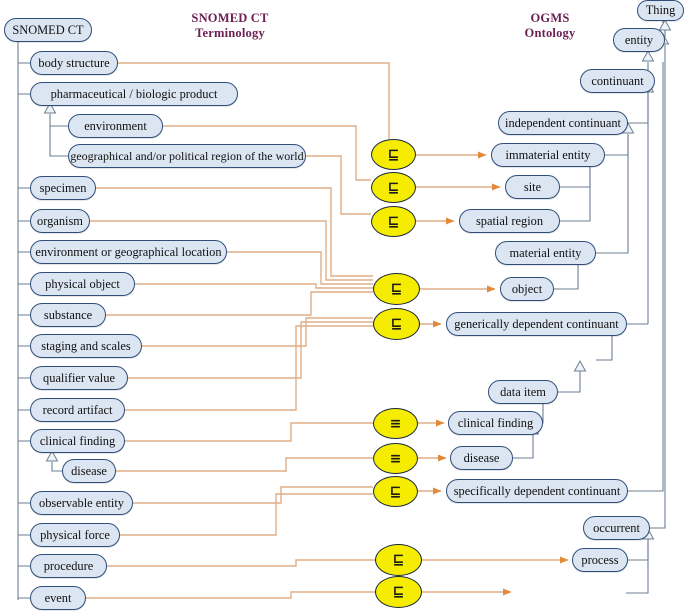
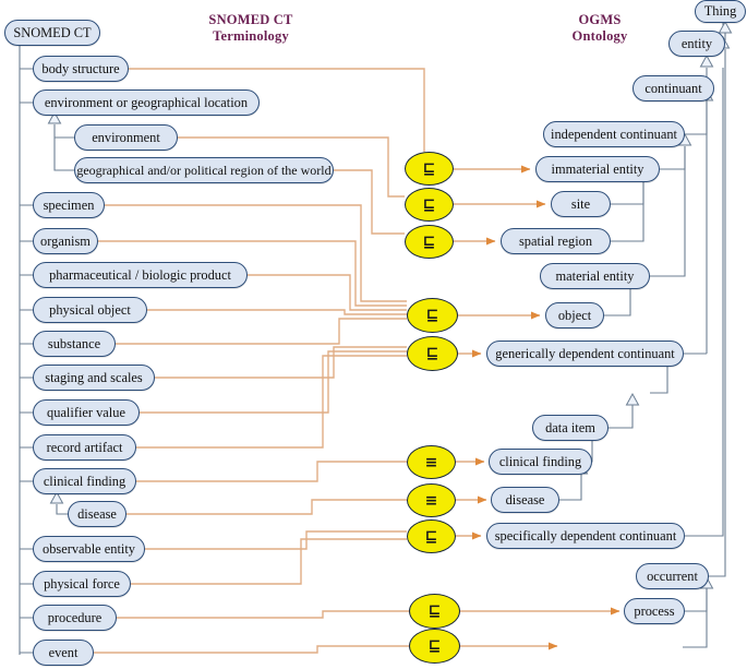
  SNOMED CT
  Terminology
  OGMS
  Ontology
  SNOMED CT
  body structure
- pharmaceutical / biologic product
+ environment or geographical location
  environment
  geographical and/or political region of the world
  specimen
  organism
- environment or geographical location
+ pharmaceutical / biologic product
  physical object
  substance
  staging and scales
  qualifier value
  record artifact
  clinical finding
  disease
  observable entity
  physical force
  procedure
  event
  Thing
  entity
  continuant
  independent continuant
  immaterial entity
  site
  spatial region
  material entity
  object
  generically dependent continuant
  data item
  clinical finding
  disease
  specifically dependent continuant
  occurrent
  process
  ⊑
  ⊑
  ⊑
  ⊑
  ⊑
  ≡
  ≡
  ⊑
  ⊑
  ⊑
